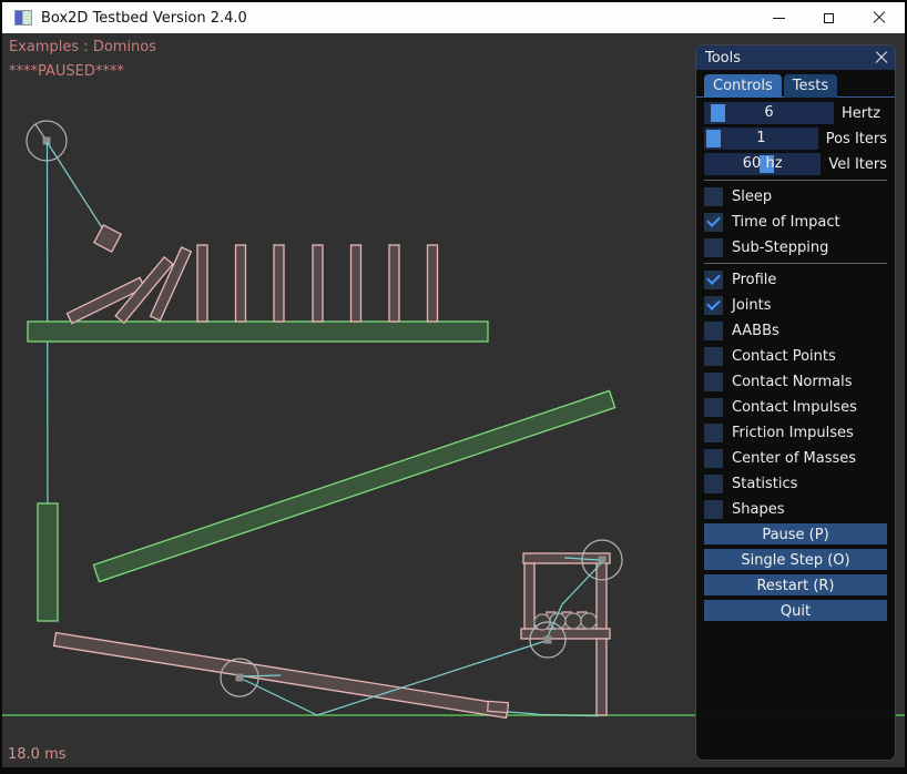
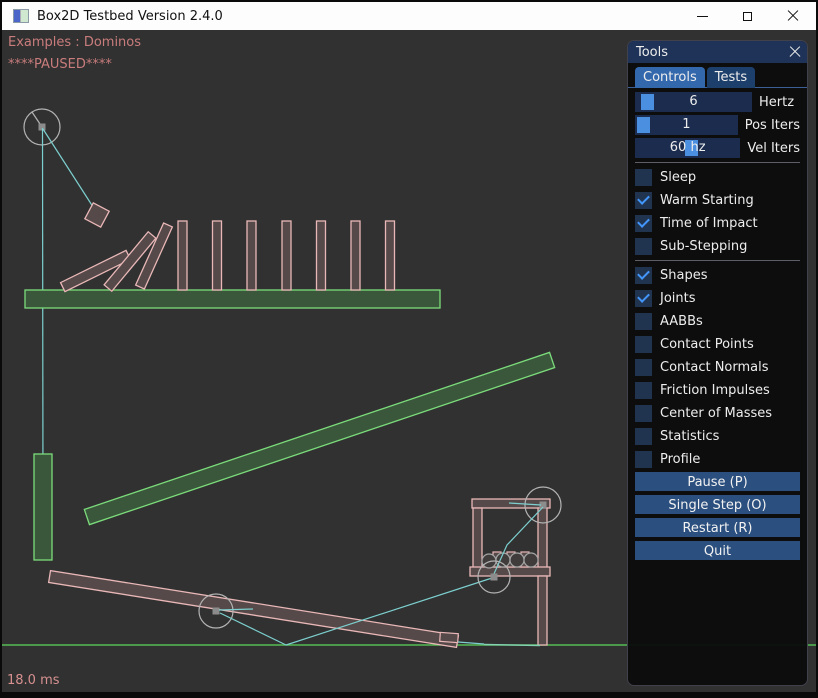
  Box2D Testbed Version 2.4.0
  Examples : Dominos
  ****PAUSED****
  18.0 ms
  Tools
  Controls
  Tests
  6
  Hertz
  1
  Pos Iters
  60 hz
  Vel Iters
  Sleep
+ Warm Starting
  Time of Impact
  Sub-Stepping
- Profile
+ Shapes
  Joints
  AABBs
  Contact Points
  Contact Normals
- Contact Impulses
  Friction Impulses
  Center of Masses
  Statistics
- Shapes
+ Profile
  Pause (P)
  Single Step (O)
  Restart (R)
  Quit
